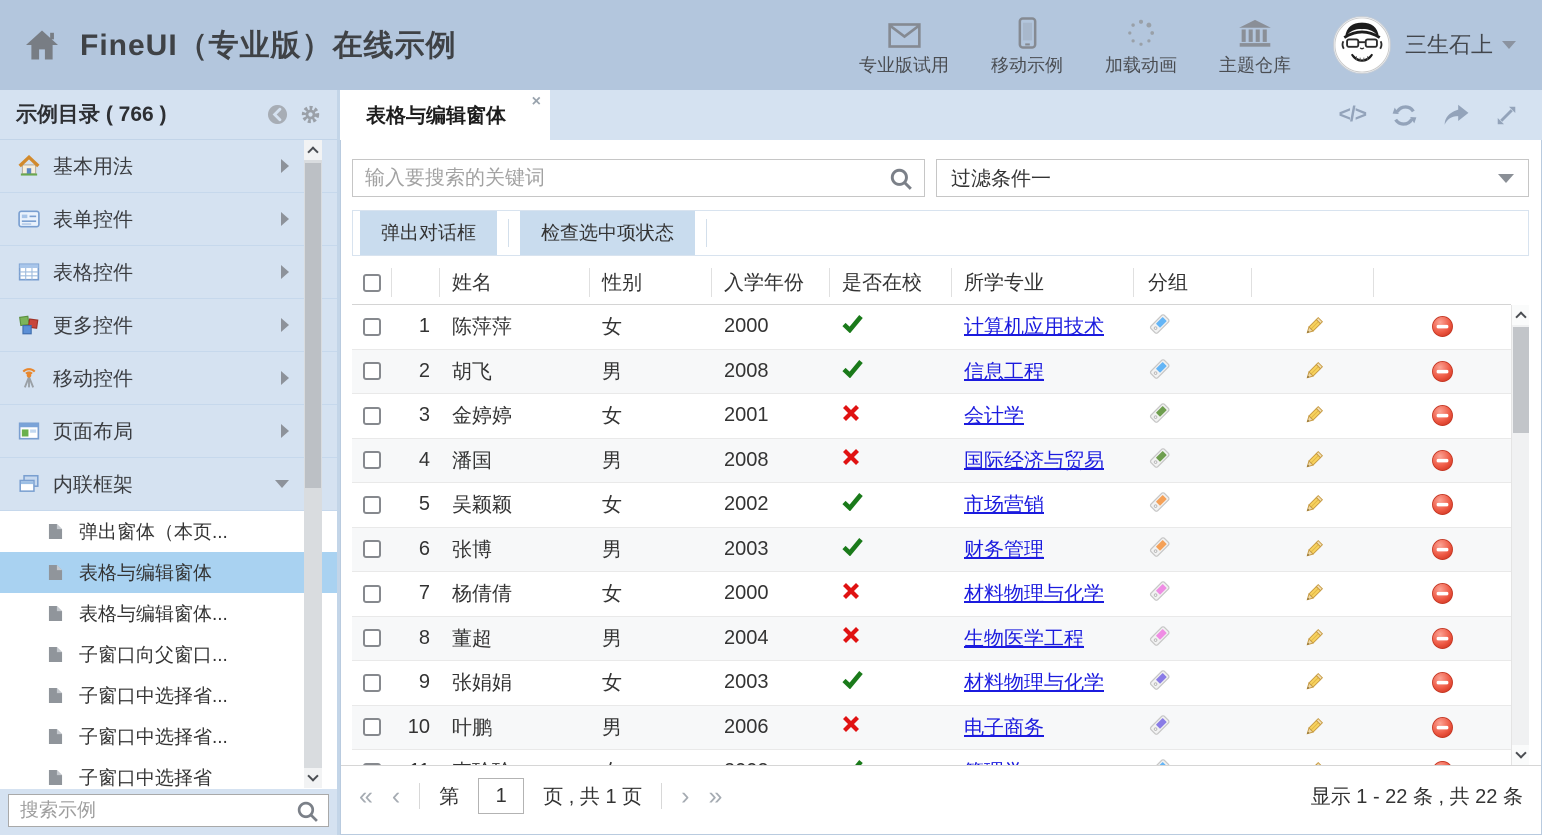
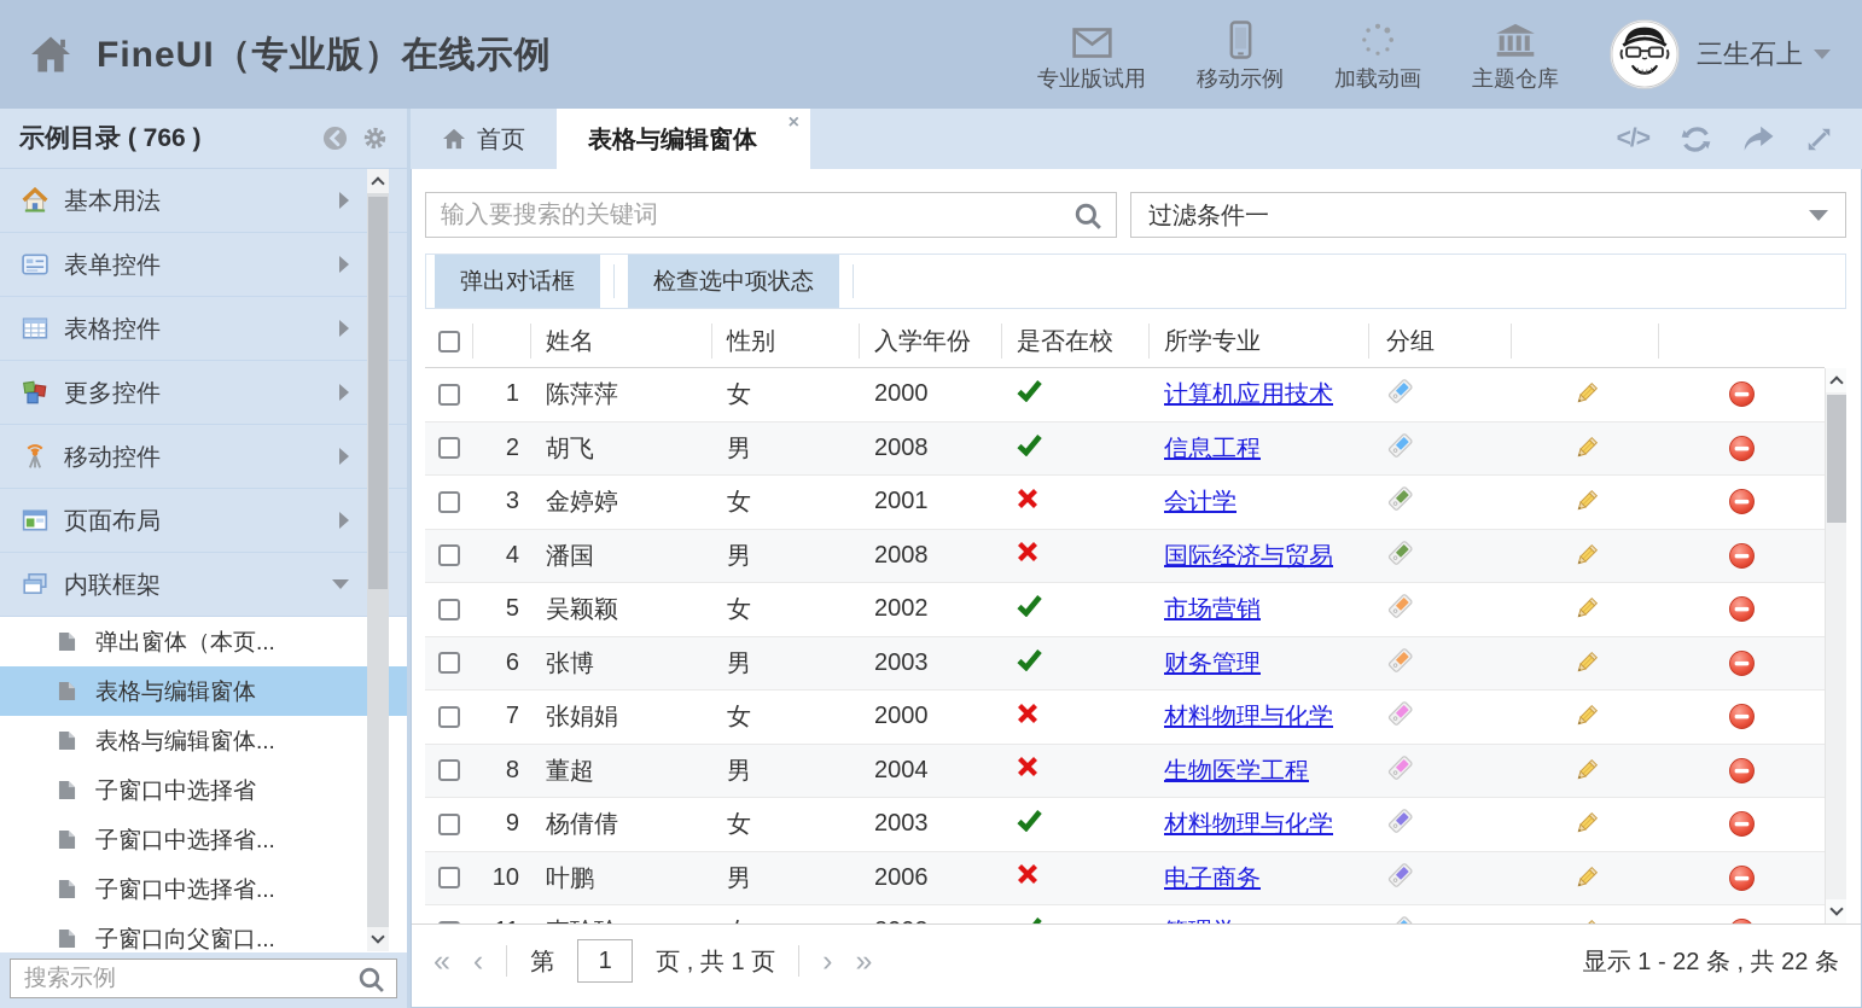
  FineUI（专业版）在线示例
  专业版试用
  移动示例
  加载动画
  主题仓库
  三生石上
  示例目录 ( 766 )
  基本用法
  表单控件
  表格控件
  更多控件
  移动控件
  页面布局
  内联框架
  弹出窗体（本页...
  表格与编辑窗体
  表格与编辑窗体...
- 子窗口向父窗口...
+ 子窗口中选择省
  子窗口中选择省...
  子窗口中选择省...
- 子窗口中选择省
+ 子窗口向父窗口...
  搜索示例
+ 首页
  表格与编辑窗体
  ×
  </>
  输入要搜索的关键词
  过滤条件一
  弹出对话框
  检查选中项状态
  姓名
  性别
  入学年份
  是否在校
  所学专业
  分组
  1
  陈萍萍
  女
  2000
  计算机应用技术
  2
  胡飞
  男
  2008
  信息工程
  3
  金婷婷
  女
  2001
  会计学
  4
  潘国
  男
  2008
  国际经济与贸易
  5
  吴颖颖
  女
  2002
  市场营销
  6
  张博
  男
  2003
  财务管理
  7
- 杨倩倩
+ 张娟娟
  女
  2000
  材料物理与化学
  8
  董超
  男
  2004
  生物医学工程
  9
- 张娟娟
+ 杨倩倩
  女
  2003
  材料物理与化学
  10
  叶鹏
  男
  2006
  电子商务
  «
  ‹
  第
  1
  页 , 共 1 页
  ›
  »
  显示 1 - 22 条 , 共 22 条
